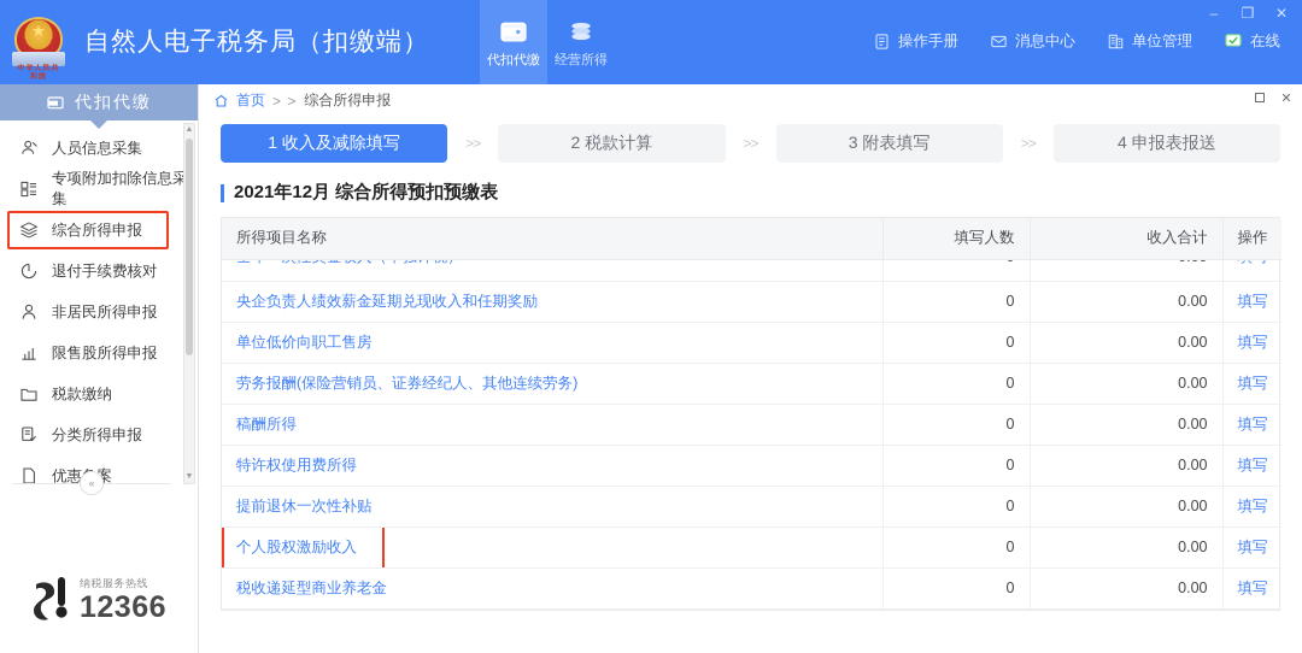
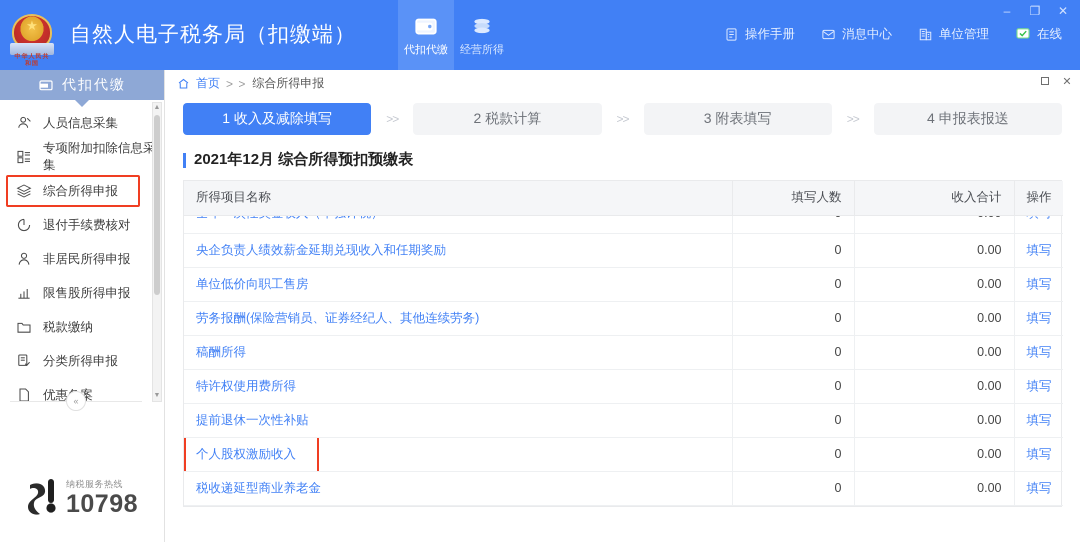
  ★
  自然人电子税务局（扣缴端）
  代扣代缴
  经营所得
  操作手册
  消息中心
  单位管理
  在线
  –
  ❐
  ✕
  代扣代缴
  人员信息采集
  专项附加扣除信息采集
  综合所得申报
  退付手续费核对
  非居民所得申报
  限售股所得申报
  税款缴纳
  分类所得申报
  优惠案
  «
  纳税服务热线
- 12366
+ 10798
  首页
  > >
  综合所得申报
  ✕
  1 收入及减除填写
  >>
  2 税款计算
  >>
  3 附表填写
  >>
  4 申报表报送
  2021年12月 综合所得预扣预缴表
  所得项目名称	填写人数	收入合计	操作
  央企负责人绩效薪金延期兑现收入和任期奖励	0	0.00	填写
  单位低价向职工售房	0	0.00	填写
  劳务报酬(保险营销员、证券经纪人、其他连续劳务)	0	0.00	填写
  稿酬所得	0	0.00	填写
  特许权使用费所得	0	0.00	填写
  提前退休一次性补贴	0	0.00	填写
  个人股权激励收入	0	0.00	填写
  税收递延型商业养老金	0	0.00	填写
